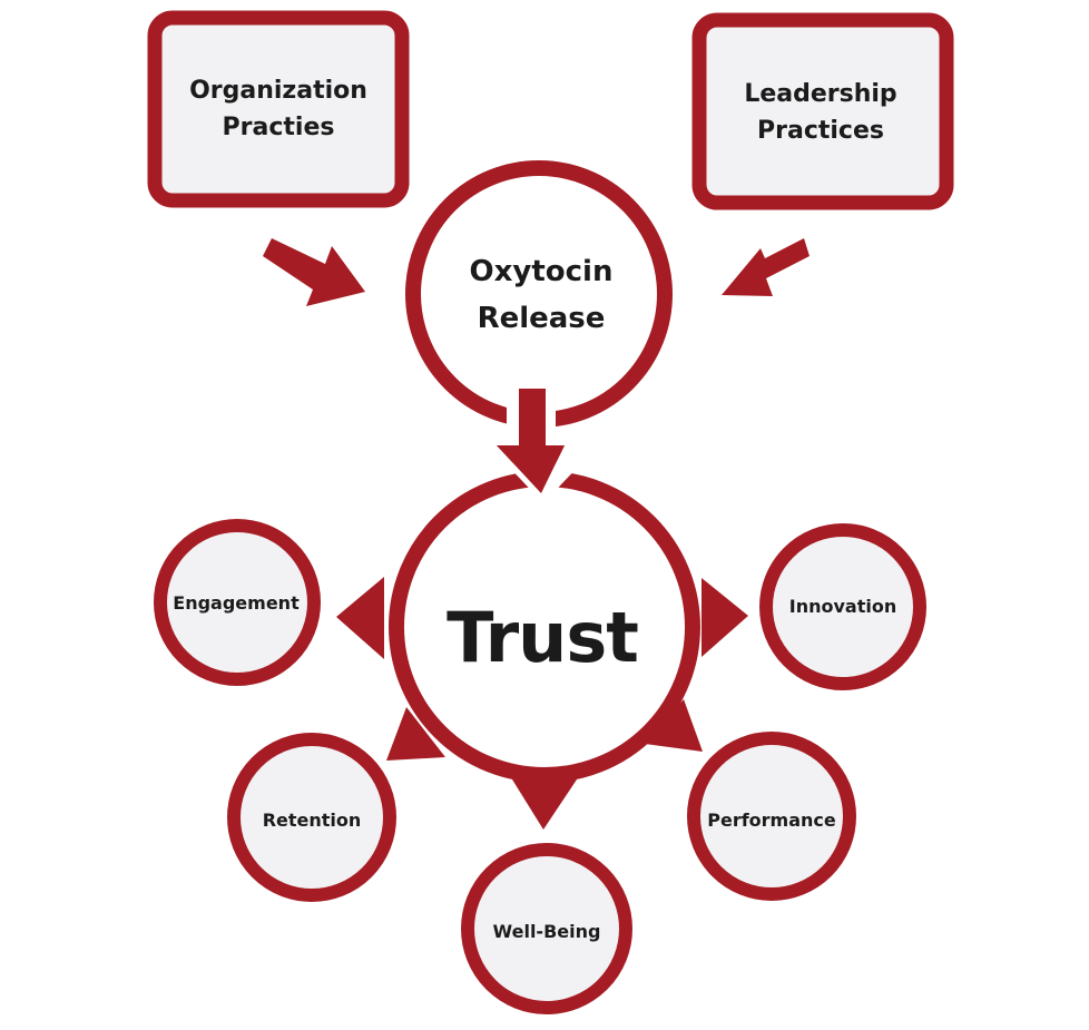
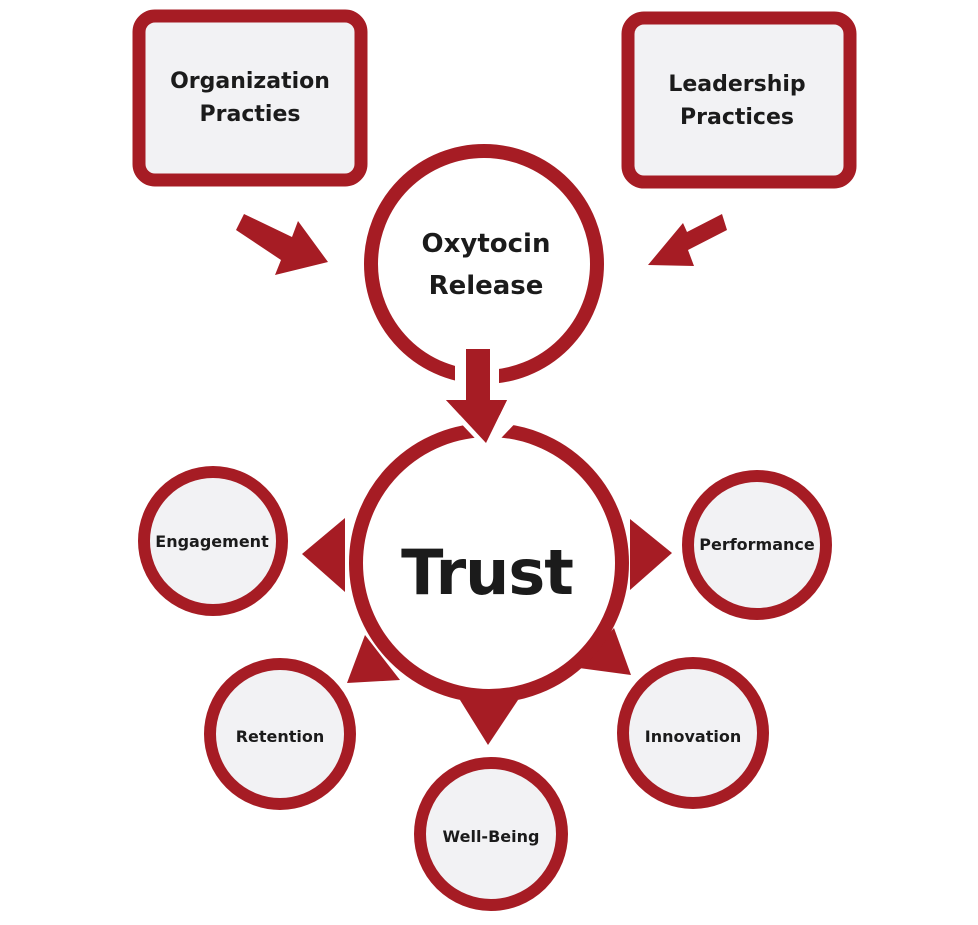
  Organization
  Practies
  Leadership
  Practices
  Oxytocin
  Release
  Trust
  Engagement
- Innovation
+ Performance
  Retention
- Performance
+ Innovation
  Well-Being
